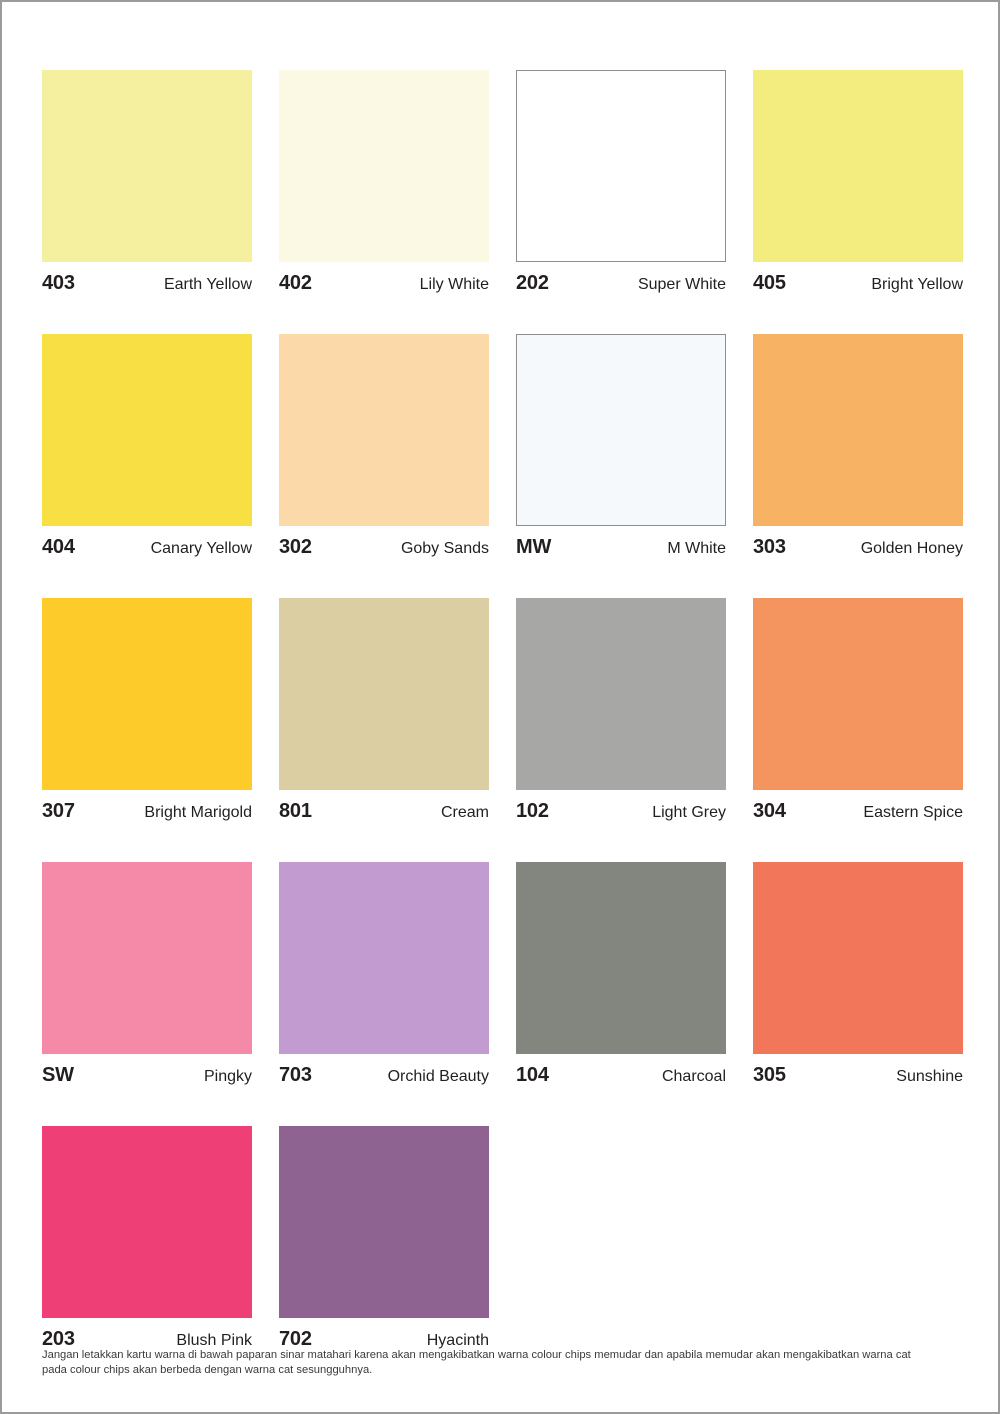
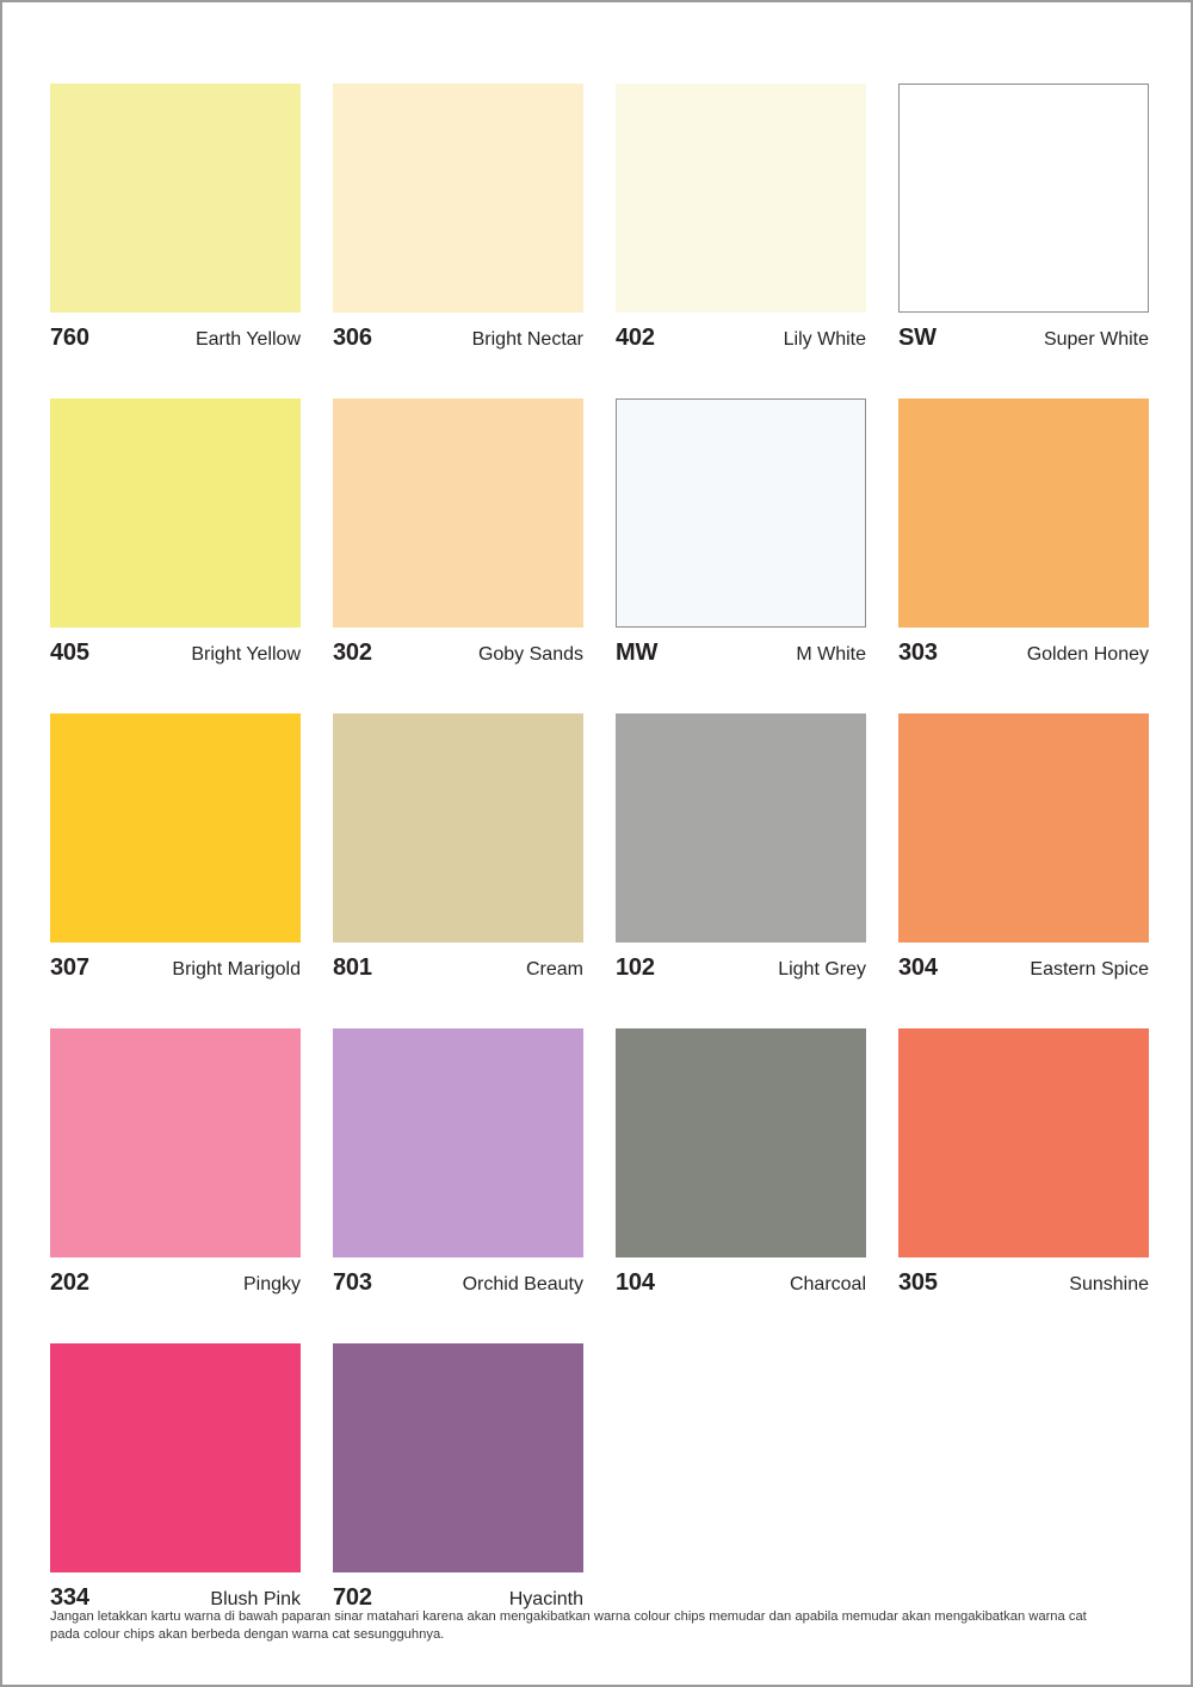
- 403
+ 760
  Earth Yellow
+ 306
+ Bright Nectar
  402
  Lily White
- 202
+ SW
  Super White
  405
  Bright Yellow
- 404
- Canary Yellow
  302
  Goby Sands
  MW
  M White
  303
  Golden Honey
  307
  Bright Marigold
  801
  Cream
  102
  Light Grey
  304
  Eastern Spice
- SW
+ 202
  Pingky
  703
  Orchid Beauty
  104
  Charcoal
  305
  Sunshine
- 203
+ 334
  Blush Pink
  702
  Hyacinth
  Jangan letakkan kartu warna di bawah paparan sinar matahari karena akan mengakibatkan warna colour chips memudar dan apabila memudar akan mengakibatkan warna cat pada colour chips akan berbeda dengan warna cat sesungguhnya.
